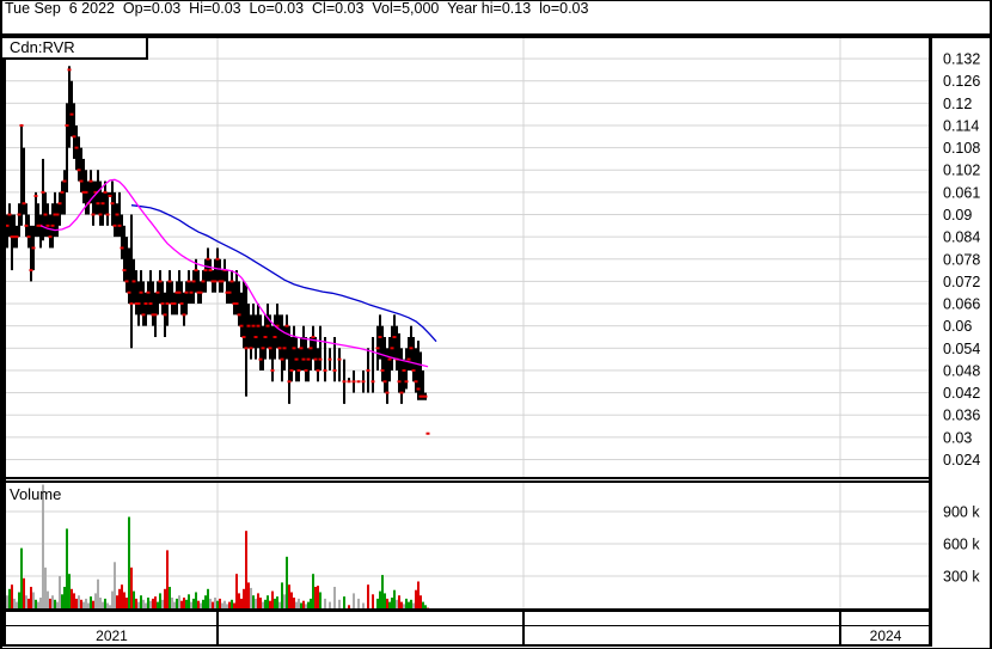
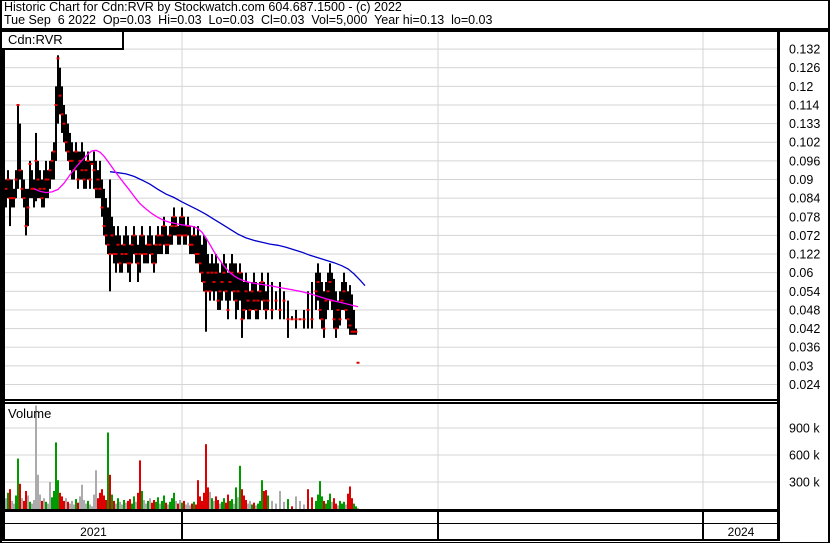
  0.132
  0.126
  0.12
  0.114
- 0.108
+ 0.133
  0.102
- 0.061
+ 0.096
  0.09
  0.084
  0.078
  0.072
- 0.066
+ 0.122
  0.06
  0.054
  0.048
  0.042
  0.036
  0.03
  0.024
  900 k
  600 k
  300 k
+ Historic Chart for Cdn:RVR by Stockwatch.com 604.687.1500 - (c) 2022
  Tue Sep 6 2022 Op=0.03 Hi=0.03 Lo=0.03 Cl=0.03 Vol=5,000 Year hi=0.13 lo=0.03
  Cdn:RVR
  Volume
  2021
  2024
